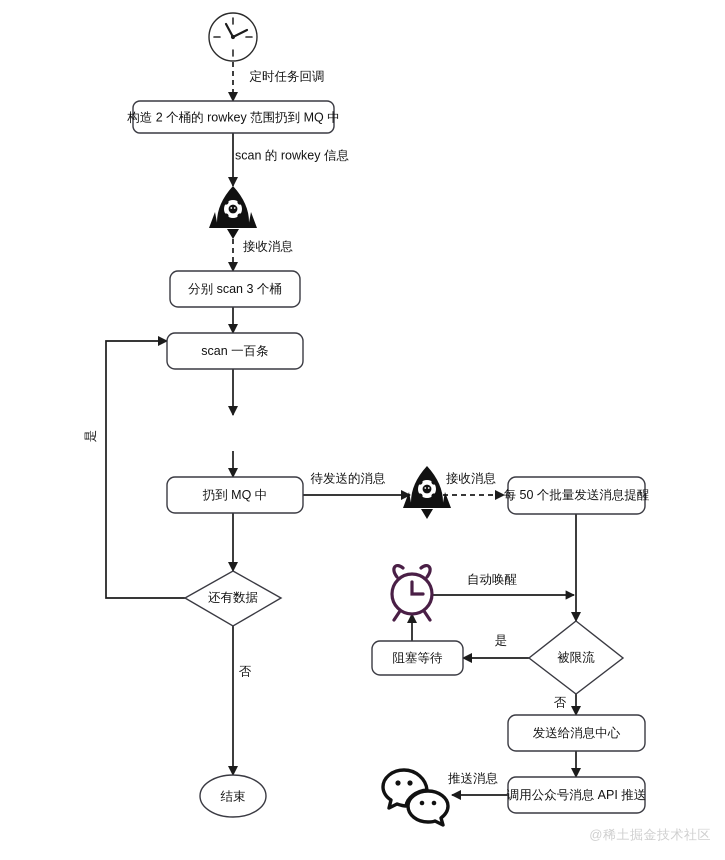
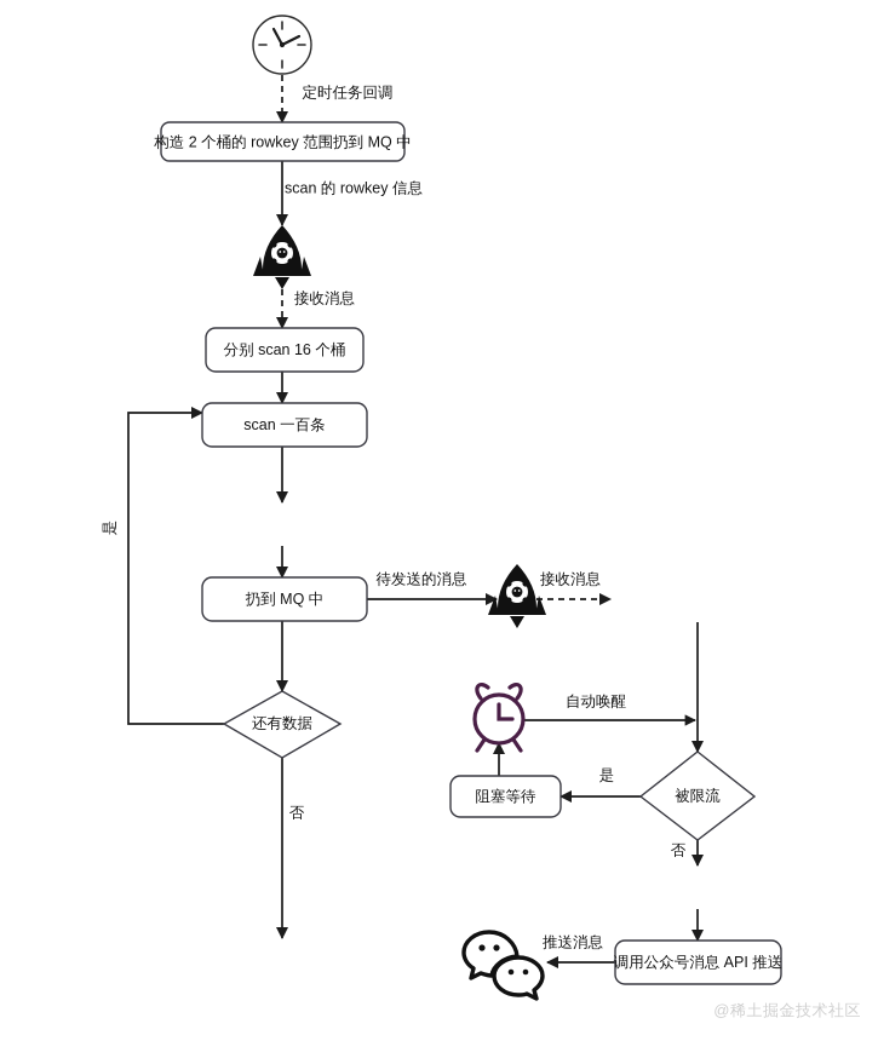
  定时任务回调
  scan 的 rowkey 信息
  接收消息
  否
  待发送的消息
  接收消息
  自动唤醒
  是
  否
  推送消息
  构造 2 个桶的 rowkey 范围扔到 MQ 中
- 分别 scan 3 个桶
+ 分别 scan 16 个桶
  scan 一百条
  扔到 MQ 中
  还有数据
- 结束
- 每 50 个批量发送消息提醒
  阻塞等待
  被限流
- 发送给消息中心
  调用公众号消息 API 推送
  @稀土掘金技术社区
